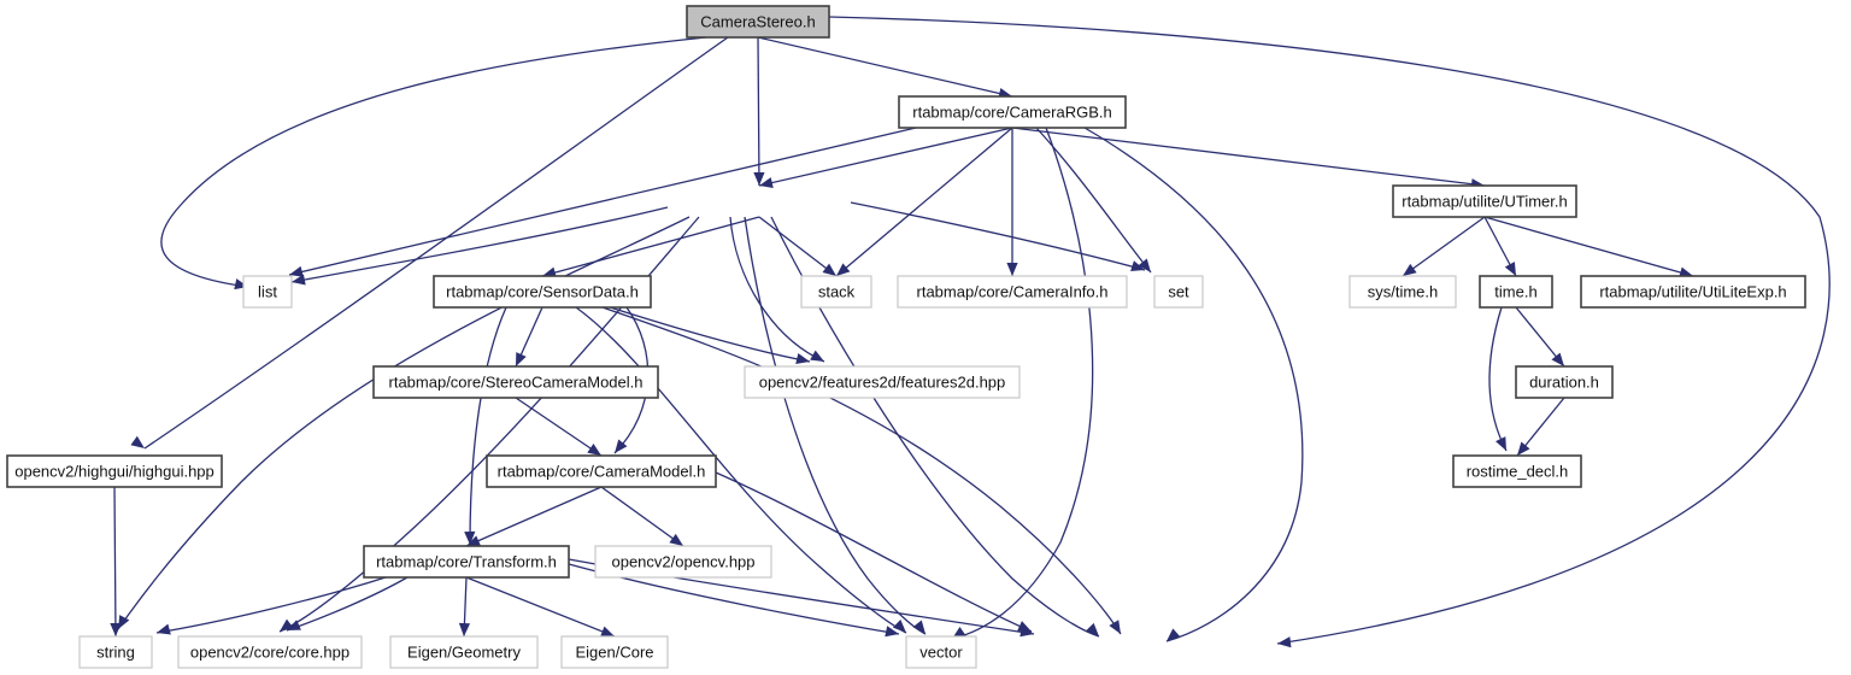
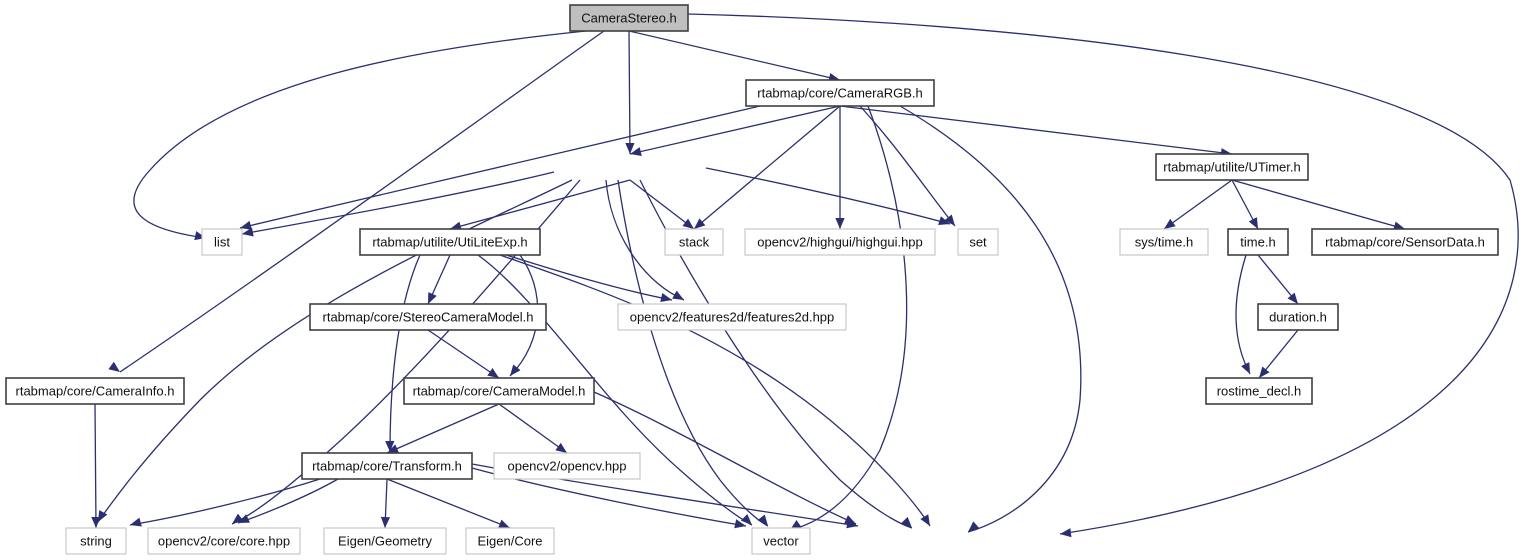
  CameraStereo.h
  rtabmap/core/CameraRGB.h
  rtabmap/utilite/UTimer.h
  list
- rtabmap/core/SensorData.h
+ rtabmap/utilite/UtiLiteExp.h
  stack
- rtabmap/core/CameraInfo.h
+ opencv2/highgui/highgui.hpp
  set
  sys/time.h
  time.h
- rtabmap/utilite/UtiLiteExp.h
+ rtabmap/core/SensorData.h
  rtabmap/core/StereoCameraModel.h
  opencv2/features2d/features2d.hpp
  duration.h
- opencv2/highgui/highgui.hpp
+ rtabmap/core/CameraInfo.h
  rtabmap/core/CameraModel.h
  rostime_decl.h
  rtabmap/core/Transform.h
  opencv2/opencv.hpp
  string
  opencv2/core/core.hpp
  Eigen/Geometry
  Eigen/Core
  vector
